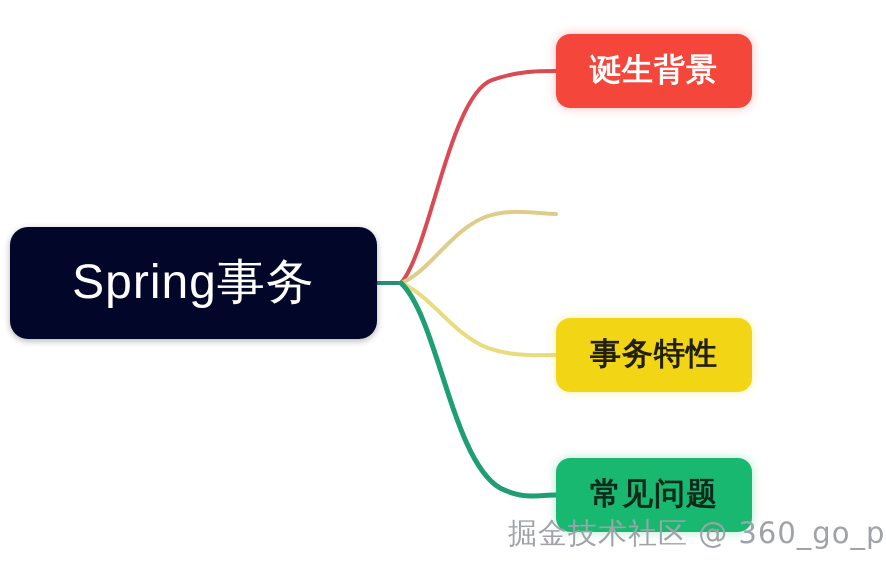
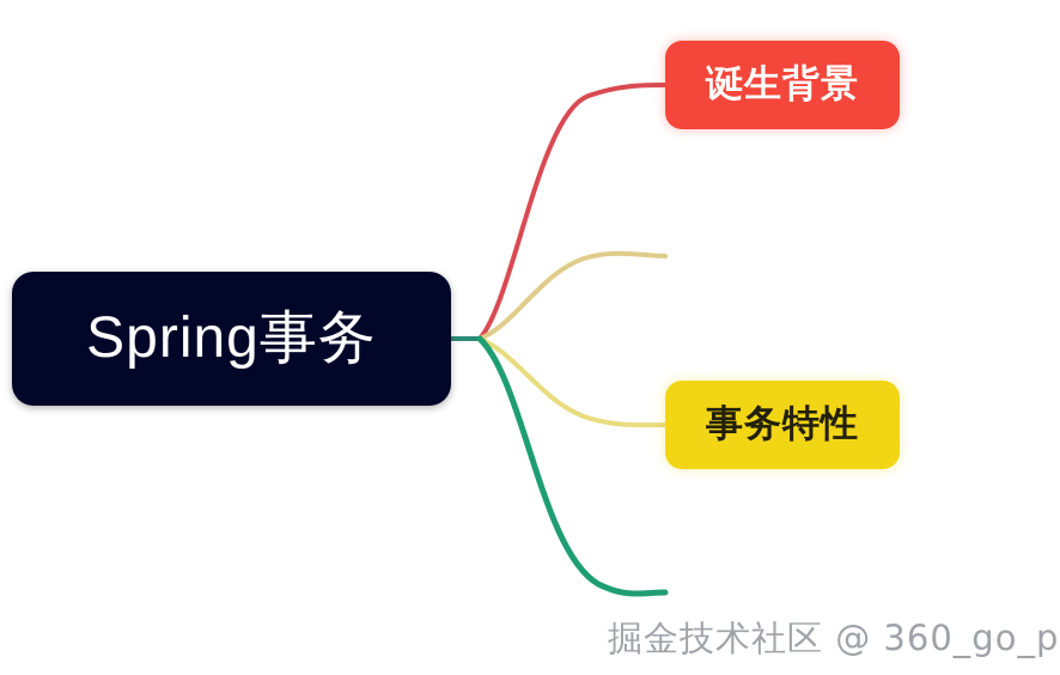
  Spring事务
  诞生背景
  事务特性
- 常见问题
  掘金技术社区 @ 360_go_p
